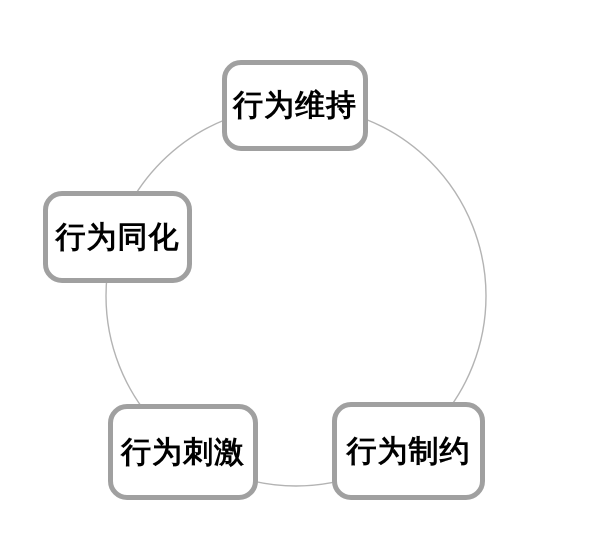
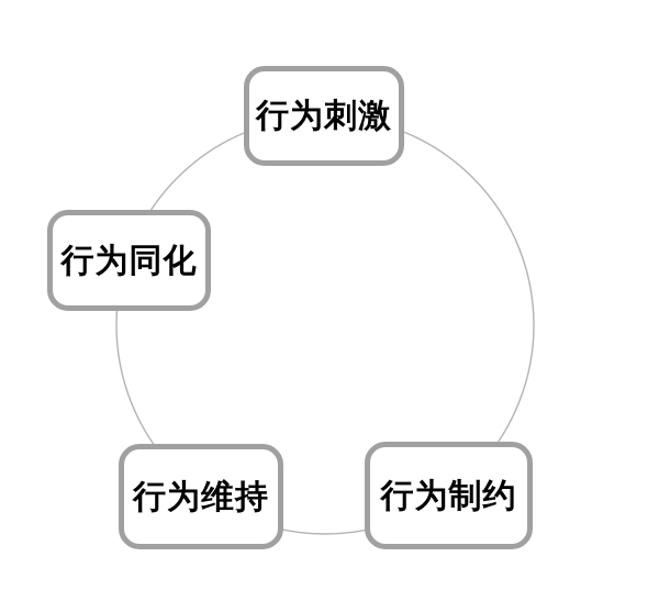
- 行为维持
+ 行为刺激
  行为制约
- 行为刺激
+ 行为维持
  行为同化
